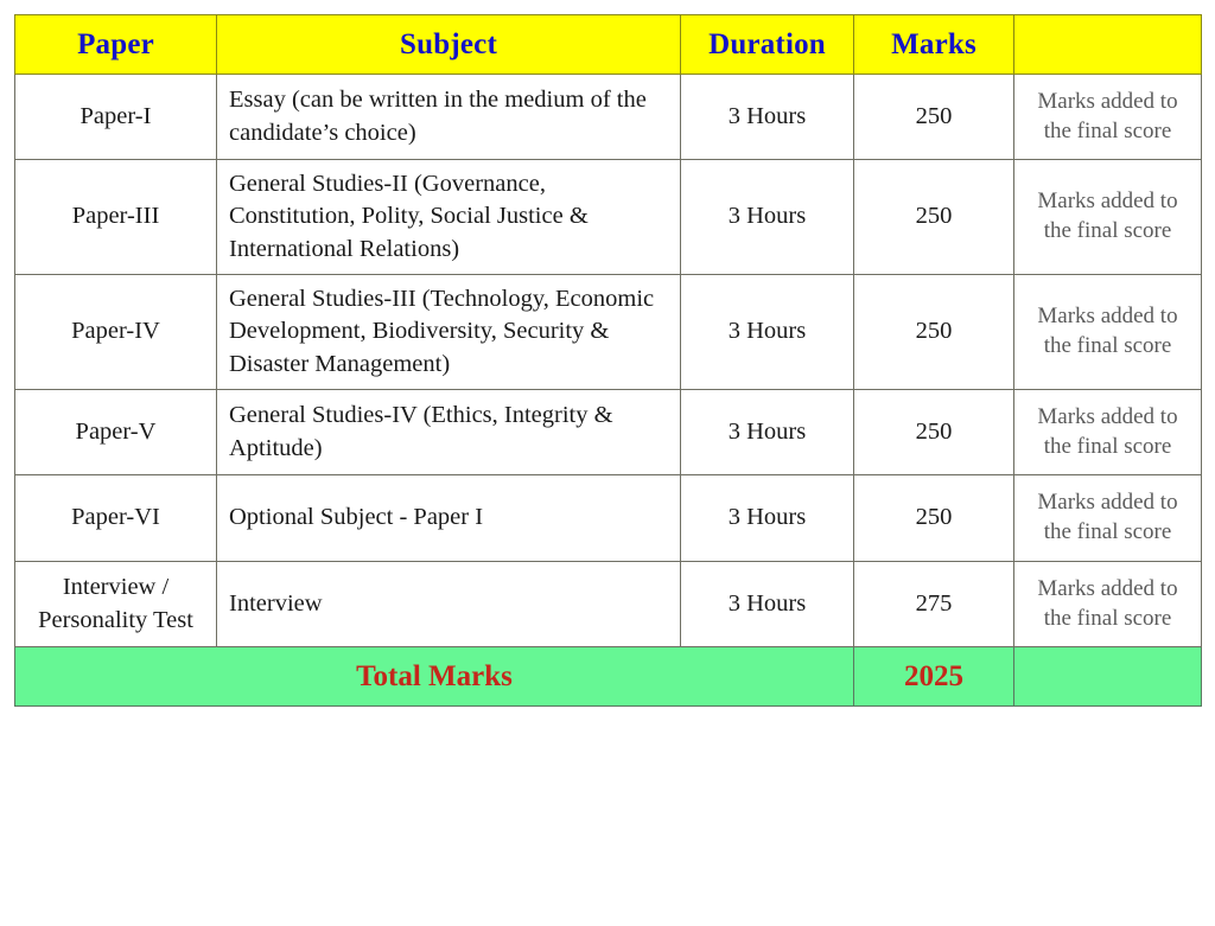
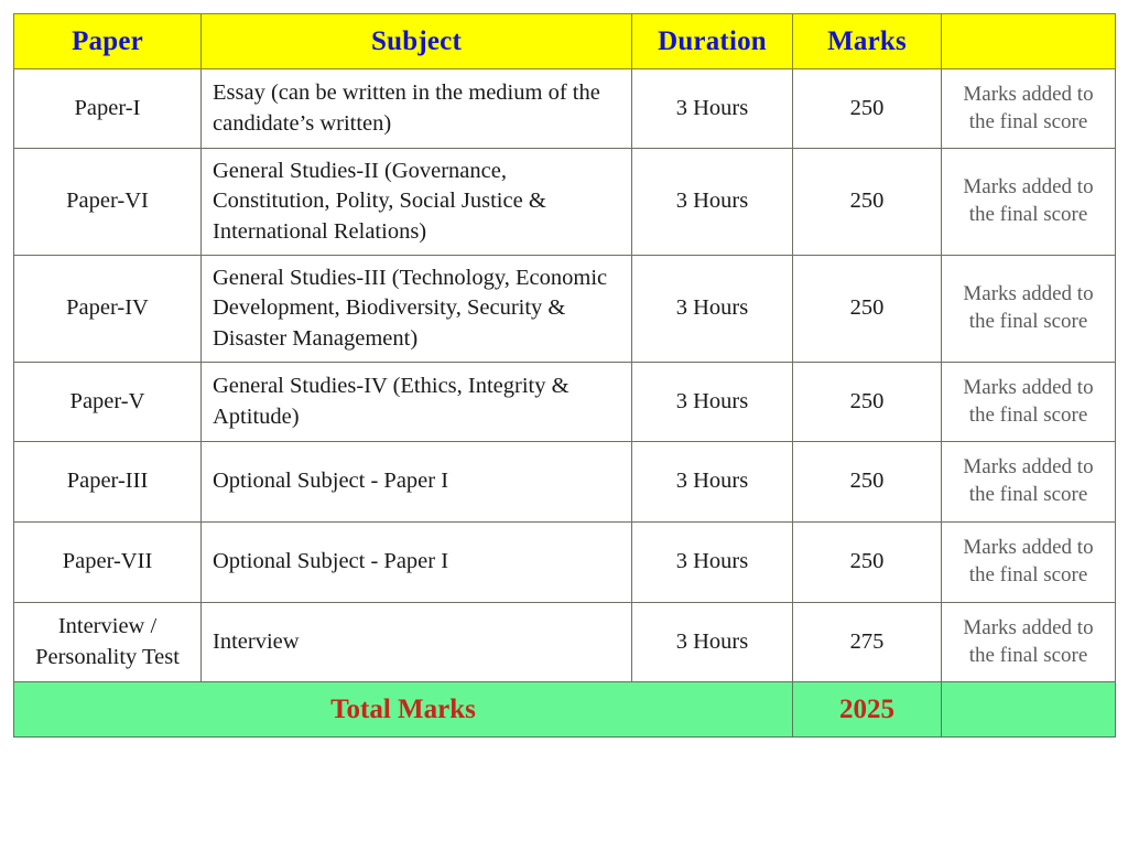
  Paper	Subject	Duration	Marks
- Paper-I	Essay (can be written in the medium of the candidate’s choice)	3 Hours	250	Marks added to the final score
+ Paper-I	Essay (can be written in the medium of the candidate’s written)	3 Hours	250	Marks added to the final score
- Paper-III	General Studies-II (Governance, Constitution, Polity, Social Justice & International Relations)	3 Hours	250	Marks added to the final score
+ Paper-VI	General Studies-II (Governance, Constitution, Polity, Social Justice & International Relations)	3 Hours	250	Marks added to the final score
  Paper-IV	General Studies-III (Technology, Economic Development, Biodiversity, Security & Disaster Management)	3 Hours	250	Marks added to the final score
  Paper-V	General Studies-IV (Ethics, Integrity & Aptitude)	3 Hours	250	Marks added to the final score
- Paper-VI	Optional Subject - Paper I	3 Hours	250	Marks added to the final score
+ Paper-III	Optional Subject - Paper I	3 Hours	250	Marks added to the final score
+ Paper-VII	Optional Subject - Paper I	3 Hours	250	Marks added to the final score
  Interview / Personality Test	Interview	3 Hours	275	Marks added to the final score
  Total Marks	2025
